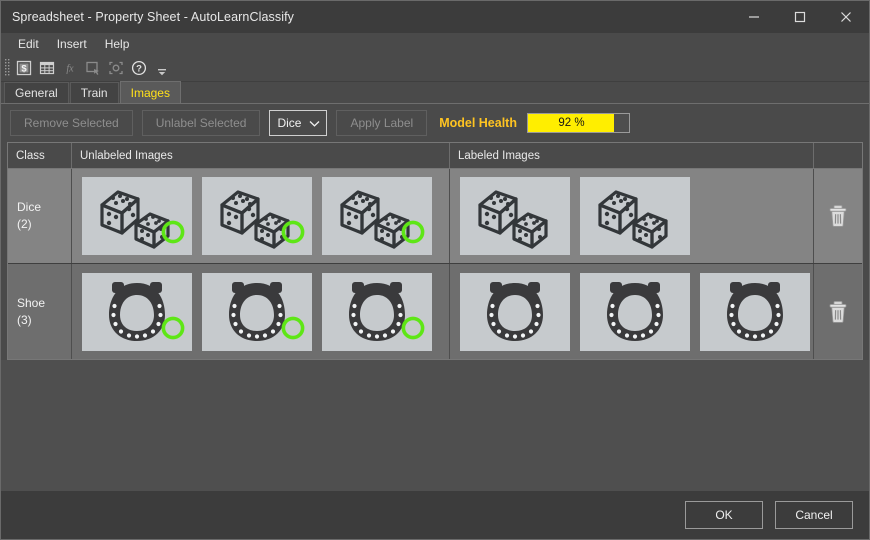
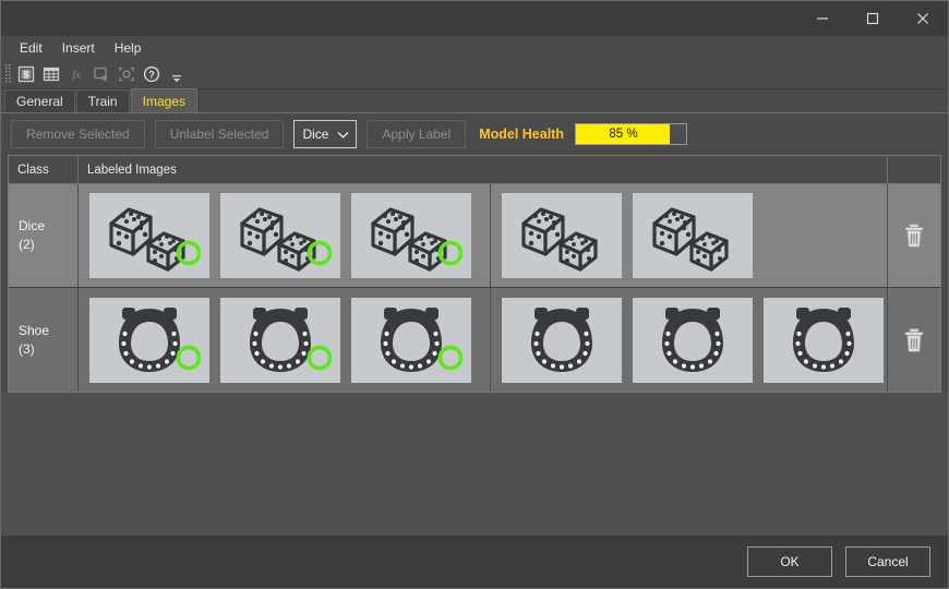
- Spreadsheet - Property Sheet - AutoLearnClassify
  Edit
  Insert
  Help
  $
  fx
  ?
  General
  Train
  Images
  Remove Selected
  Unlabel Selected
  Dice
  Apply Label
  Model Health
- 92 %
+ 85 %
  Class
- Unlabeled Images
  Labeled Images
  Dice
  (2)
  Shoe
  (3)
  OK
  Cancel
